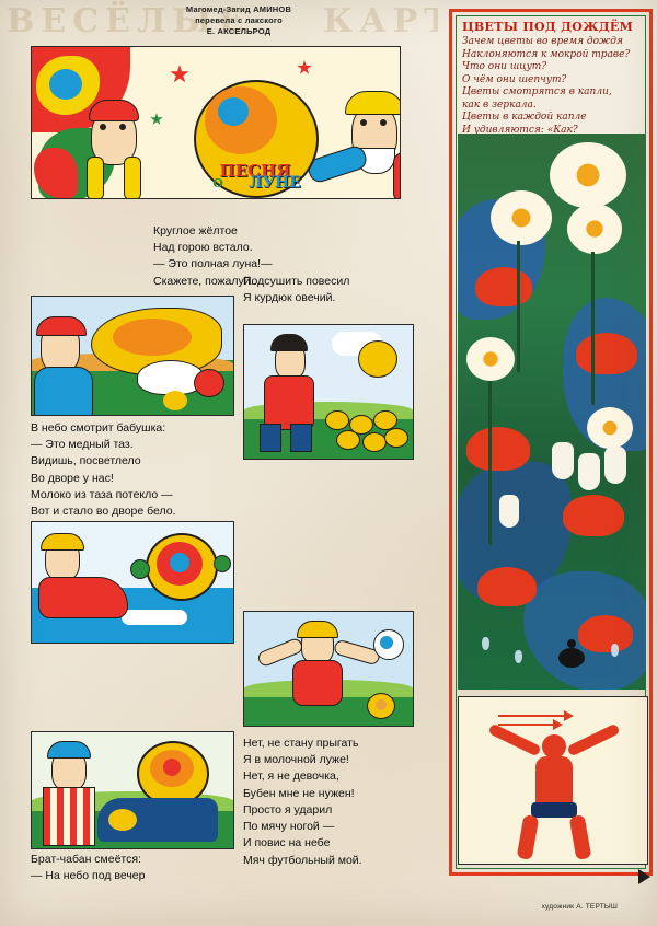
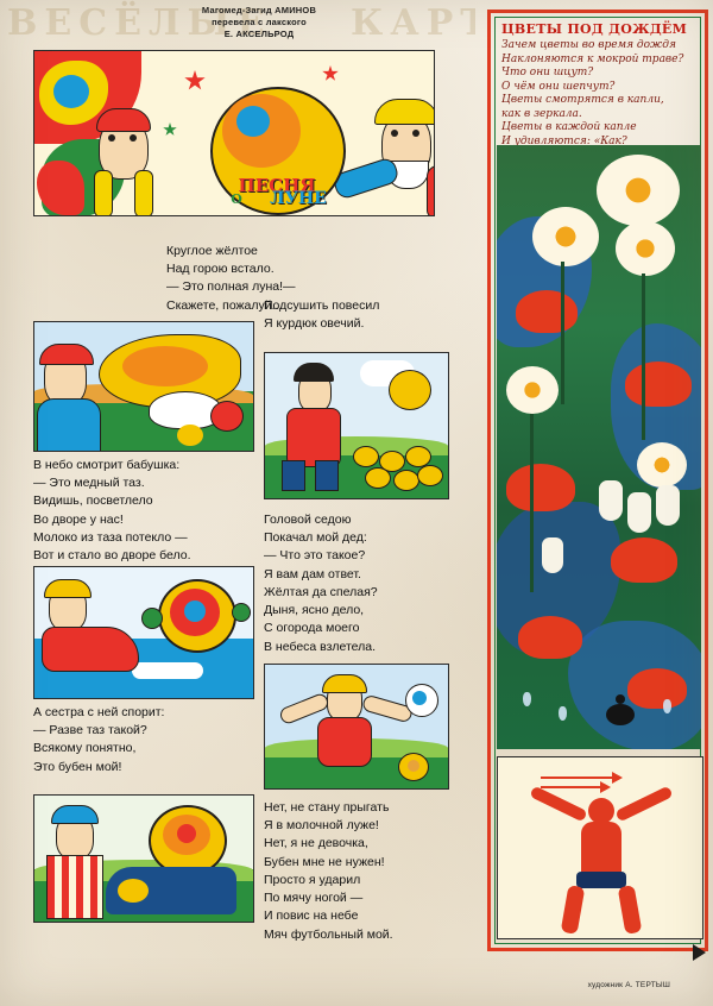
  ВЕСЁЛЫЕ
  Магомед-Загид АМИНОВ
  перевела с лакского
  Е. АКСЕЛЬРОД
  ПЕСНЯ
  О
  ЛУНЕ
  Круглое жёлтое
  Над горою встало.
  — Это полная луна!—
  Скажете, пожалуй...
  В небо смотрит бабушка:
  — Это медный таз.
  Видишь, посветлело
  Во дворе у нас!
  Молоко из таза потекло —
  Вот и стало во дворе бело.
  Подсушить повесил
  Я курдюк овечий.
+ А сестра с ней спорит:
+ — Разве таз такой?
+ Всякому понятно,
+ Это бубен мой!
+ Головой седою
+ Покачал мой дед:
+ — Что это такое?
+ Я вам дам ответ.
+ Жёлтая да спелая?
+ Дыня, ясно дело,
+ С огорода моего
+ В небеса взлетела.
  Нет, не стану прыгать
  Я в молочной луже!
  Нет, я не девочка,
  Бубен мне не нужен!
  Просто я ударил
  По мячу ногой —
  И повис на небе
  Мяч футбольный мой.
- Брат-чабан смеётся:
- — На небо под вечер
  ЦВЕТЫ ПОД ДОЖДЁМ
  Зачем цветы во время дождя
  Наклоняются к мокрой траве?
  Что они шцут?
  О чём они шепчут?
  Цветы смотрятся в капли,
  как в зеркала.
  Цветы в каждой капле
  И удивляются: «Как?
